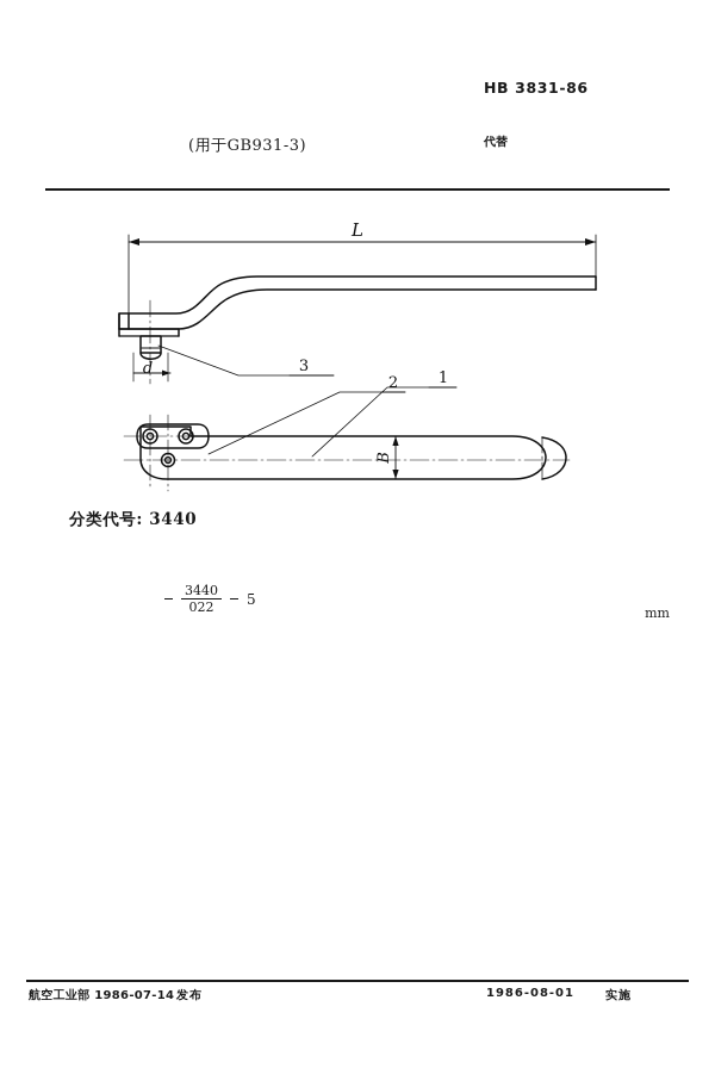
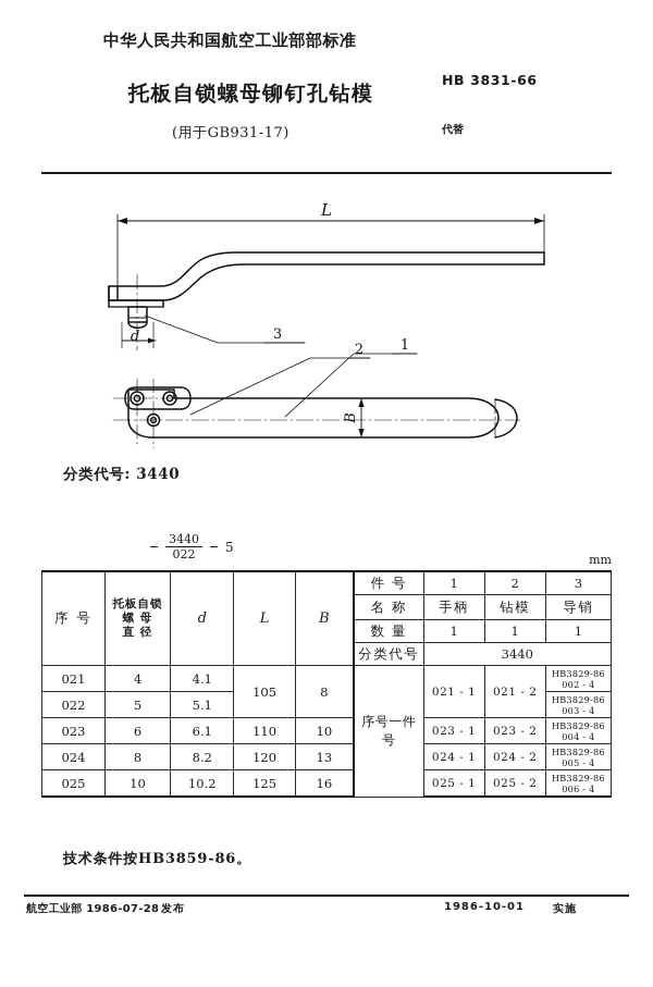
+ 中华人民共和国航空工业部部标准
+ 托板自锁螺母铆钉孔钻模
- (用于GB931-3)
+ (用于GB931-17)
- HB 3831-86
+ HB 3831-66
  代替
  L
  d
  3
  2
  1
  分类代号: 3440
  3440
  022
  5
  mm
+ 序 号	托板自锁 螺 母 直 径	d	L	B	件 号	1	2	3
+ 名 称	手柄	钻模	导销
+ 数 量	1	1	1
+ 分类代号	3440
+ 021	4	4.1	105	8	序号一件号	021 - 1	021 - 2	HB3829-86 002 - 4
+ 022	5	5.1	HB3829-86 003 - 4
+ 023	6	6.1	110	10	023 - 1	023 - 2	HB3829-86 004 - 4
+ 024	8	8.2	120	13	024 - 1	024 - 2	HB3829-86 005 - 4
+ 025	10	10.2	125	16	025 - 1	025 - 2	HB3829-86 006 - 4
+ 技术条件按HB3859-86。
- 航空工业部 1986-07-14
+ 航空工业部 1986-07-28
  发布
- 1986-08-01
+ 1986-10-01
  实施
